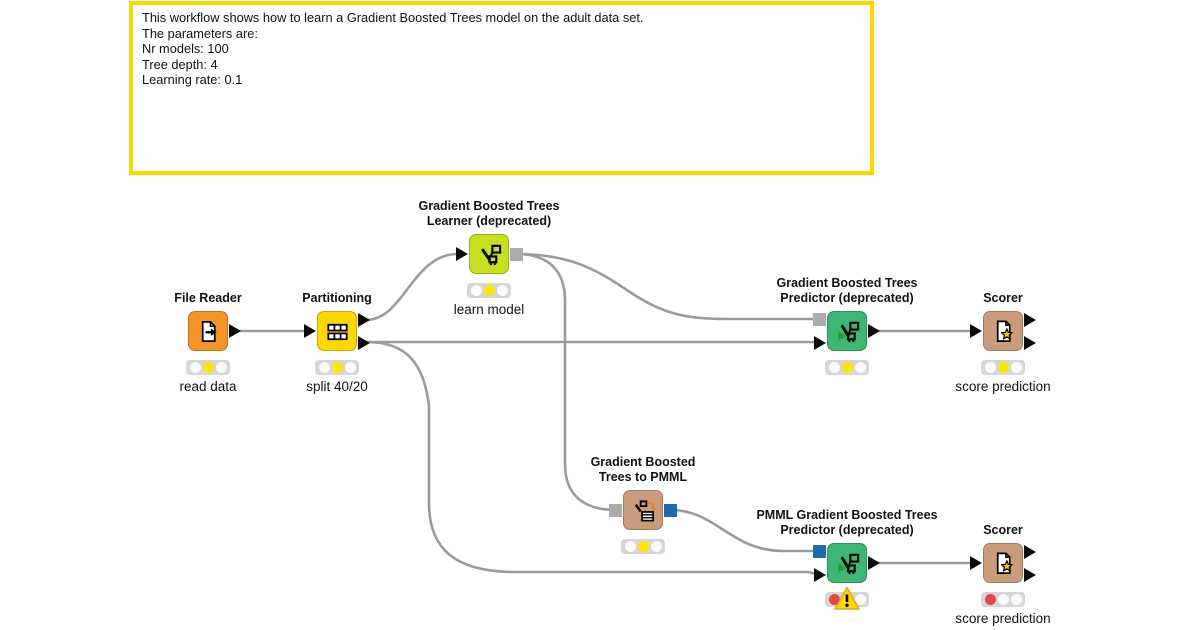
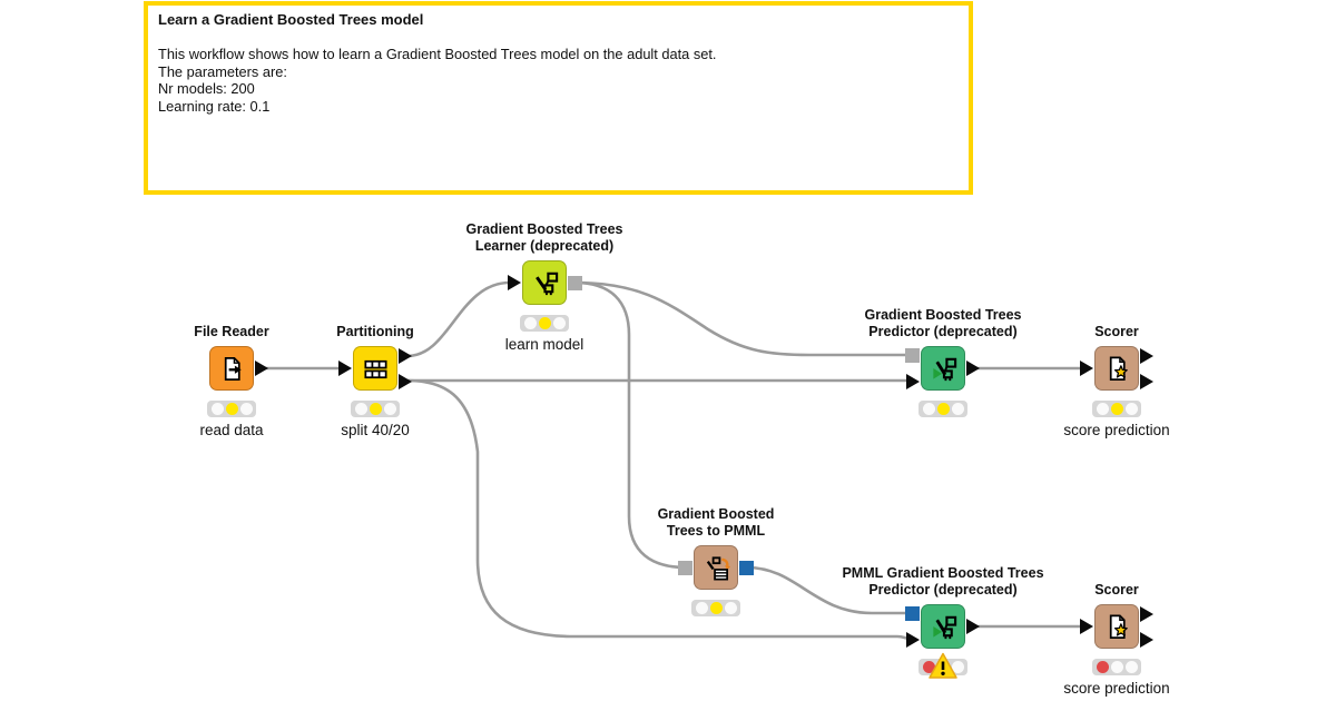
+ Learn a Gradient Boosted Trees model
  This workflow shows how to learn a Gradient Boosted Trees model on the adult data set.
  The parameters are:
- Nr models: 100
+ Nr models: 200
- Tree depth: 4
  Learning rate: 0.1
  File Reader
  read data
  Partitioning
  split 40/20
  Gradient Boosted Trees
  Learner (deprecated)
  learn model
  Gradient Boosted Trees
  Predictor (deprecated)
  Scorer
  score prediction
  Gradient Boosted
  Trees to PMML
  PMML Gradient Boosted Trees
  Predictor (deprecated)
  Scorer
  score prediction
